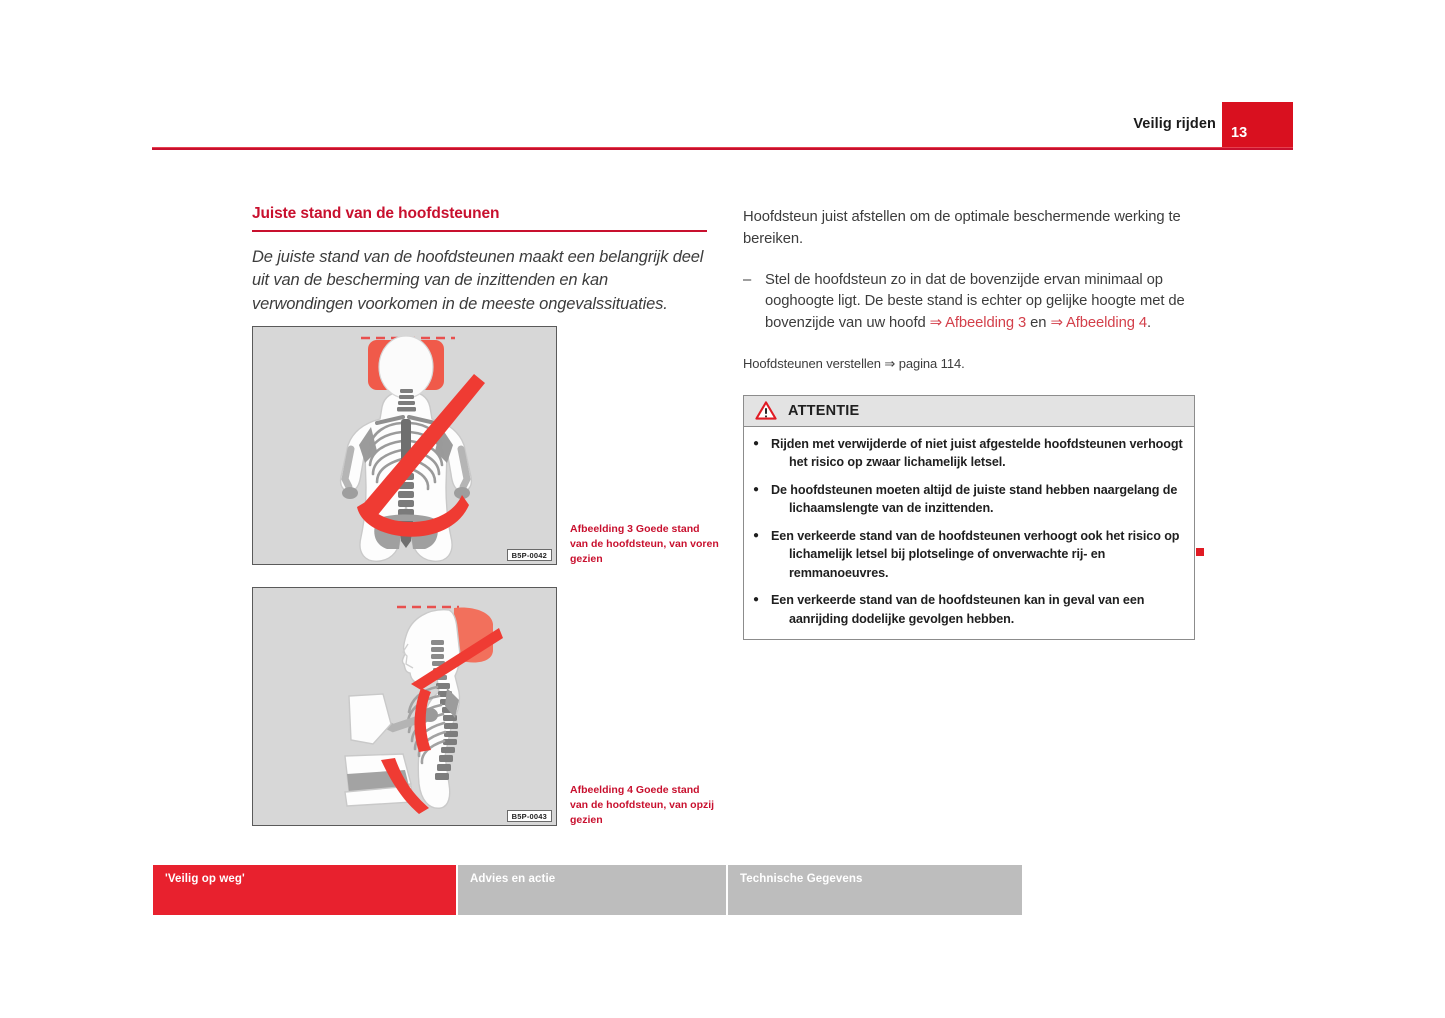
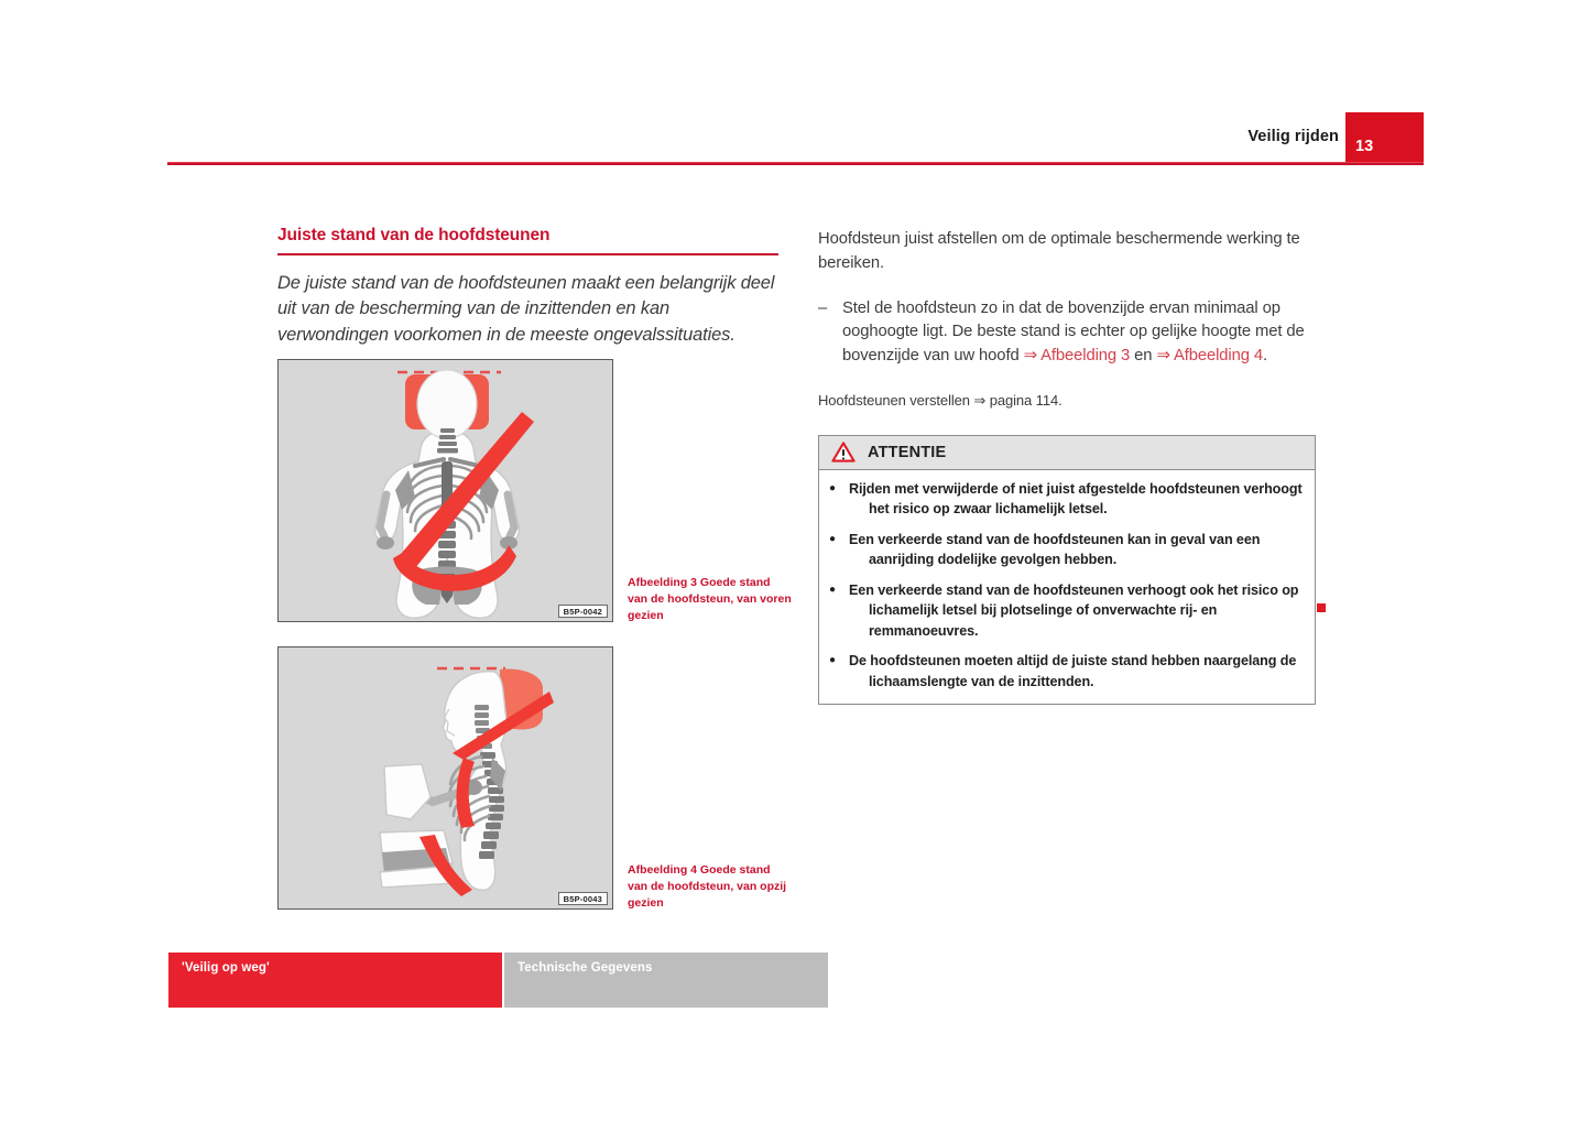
  Veilig rijden
  13
  Juiste stand van de hoofdsteunen
  De juiste stand van de hoofdsteunen maakt een belangrijk deel uit van de bescherming van de inzittenden en kan verwondingen voorkomen in de meeste ongevalssituaties.
  B5P-0042
  Afbeelding 3 Goede stand van de hoofdsteun, van voren gezien
  B5P-0043
  Afbeelding 4 Goede stand van de hoofdsteun, van opzij gezien
  Hoofdsteun juist afstellen om de optimale beschermende werking te bereiken.
  –
  Stel de hoofdsteun zo in dat de bovenzijde ervan minimaal op ooghoogte ligt. De beste stand is echter op gelijke hoogte met de bovenzijde van uw hoofd ⇒ Afbeelding 3 en ⇒ Afbeelding 4.
  Hoofdsteunen verstellen ⇒ pagina 114.
  ATTENTIE
  ●
  Rijden met verwijderde of niet juist afgestelde hoofdsteunen verhoogt het risico op zwaar lichamelijk letsel.
  ●
- De hoofdsteunen moeten altijd de juiste stand hebben naargelang de lichaamslengte van de inzittenden.
+ Een verkeerde stand van de hoofdsteunen kan in geval van een aanrijding dodelijke gevolgen hebben.
  ●
  Een verkeerde stand van de hoofdsteunen verhoogt ook het risico op lichamelijk letsel bij plotselinge of onverwachte rij- en remmanoeuvres.
  ●
- Een verkeerde stand van de hoofdsteunen kan in geval van een aanrijding dodelijke gevolgen hebben.
+ De hoofdsteunen moeten altijd de juiste stand hebben naargelang de lichaamslengte van de inzittenden.
  'Veilig op weg'
- Advies en actie
  Technische Gegevens
